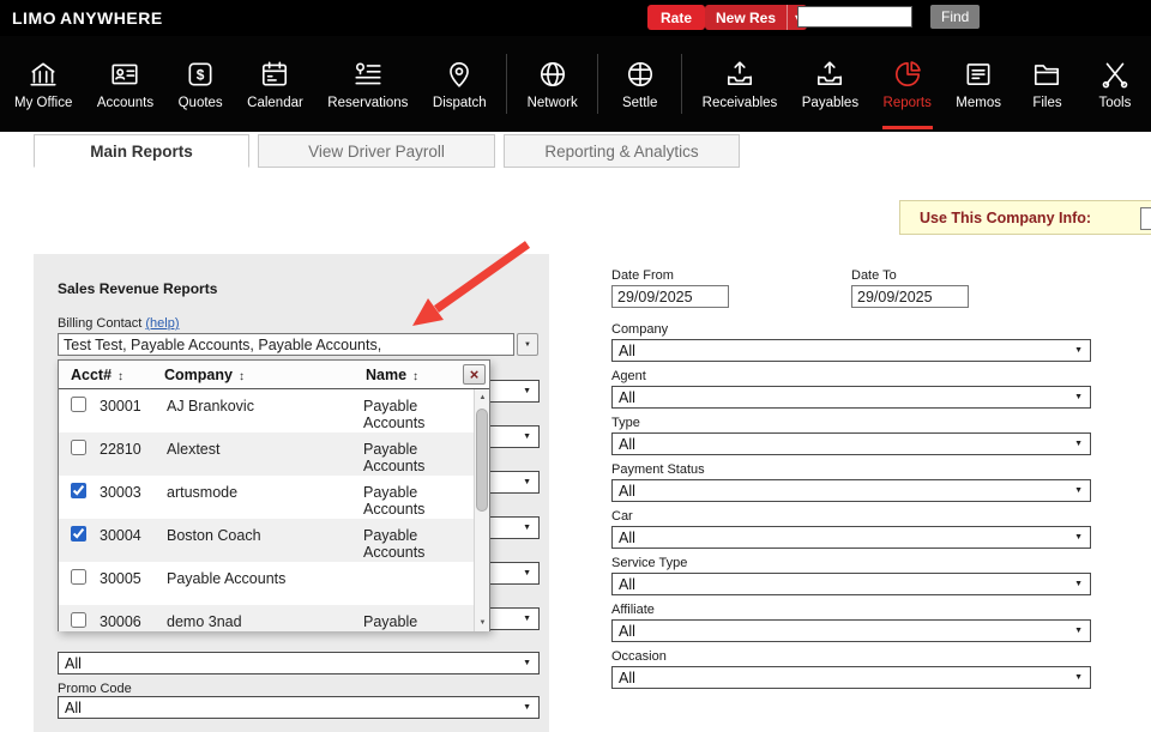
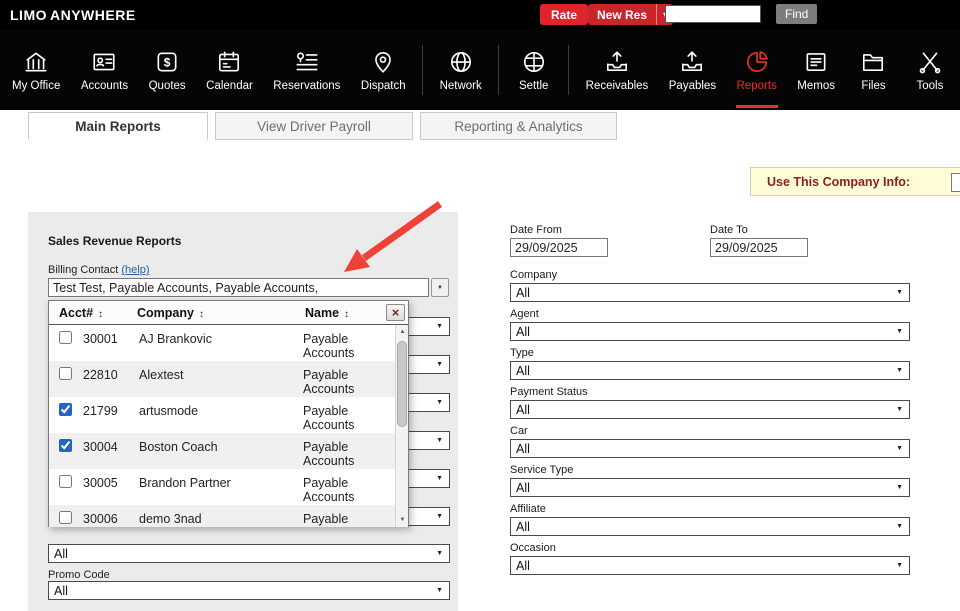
  LIMO ANYWHERE
  Rate
  New Res
  Find
  My Office
  Accounts
  $
  Quotes
  Calendar
  Reservations
  Dispatch
  Network
  Settle
  Receivables
  Payables
  Reports
  Memos
  Files
  Tools
  Main Reports
  View Driver Payroll
  Reporting & Analytics
  Use This Company Info:
  Sales Revenue Reports
  Billing Contact (help)
  Test Test, Payable Accounts, Payable Accounts,
  All
  Promo Code
  All
  Acct# ↕
  Company ↕
  Name ↕
  ×
  30001
  AJ Brankovic
  Payable Accounts
  22810
  Alextest
  Payable Accounts
- 30003
+ 21799
  artusmode
  Payable Accounts
  30004
  Boston Coach
  Payable Accounts
  30005
+ Brandon Partner
  Payable Accounts
  30006
  demo 3nad
  Payable
  Date From
  29/09/2025
  Date To
  29/09/2025
  Company
  All
  Agent
  All
  Type
  All
  Payment Status
  All
  Car
  All
  Service Type
  All
  Affiliate
  All
  Occasion
  All
